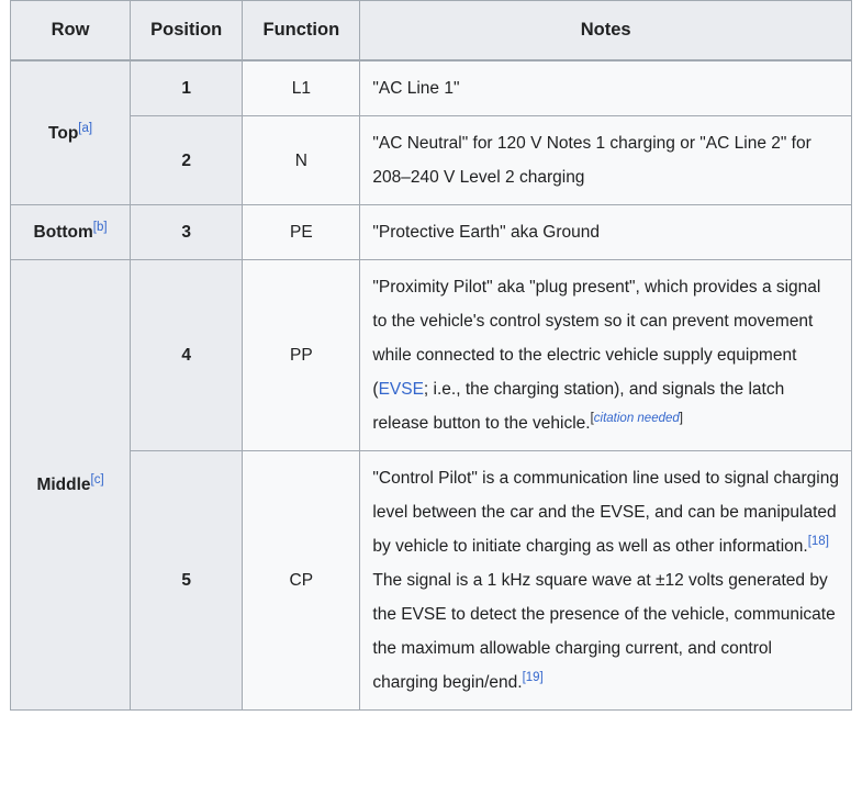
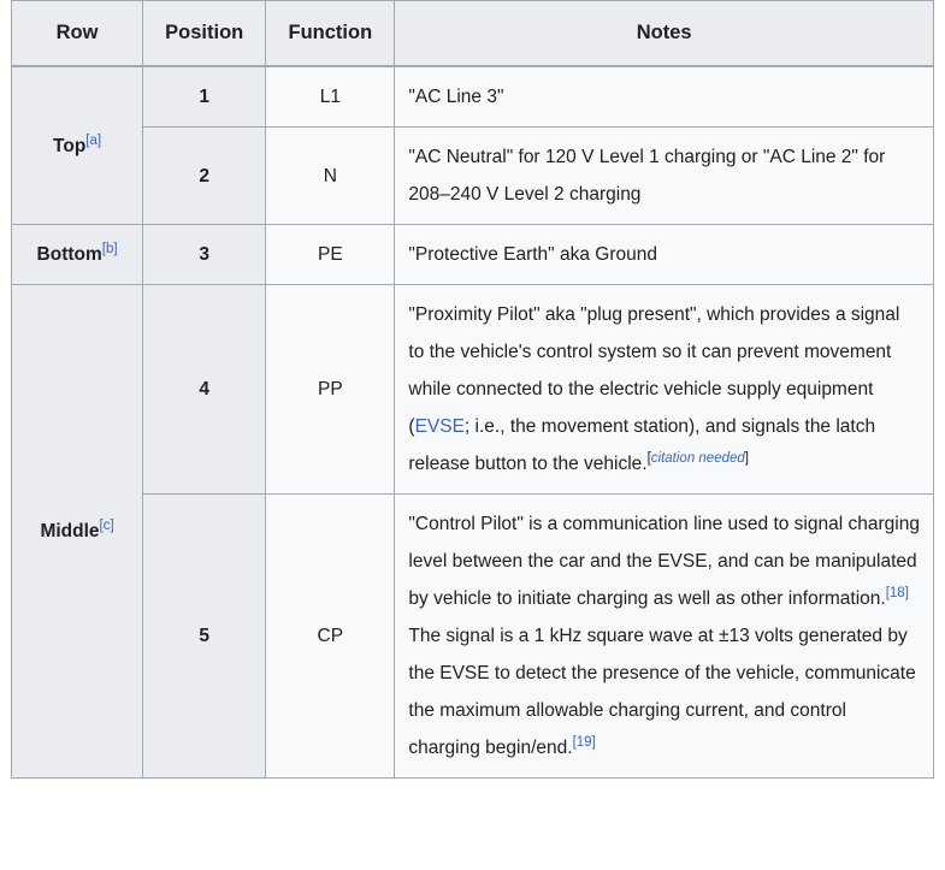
  Row	Position	Function	Notes
- Top[a]	1	L1	"AC Line 1"
+ Top[a]	1	L1	"AC Line 3"
- 2	N	"AC Neutral" for 120 V Notes 1 charging or "AC Line 2" for 208–240 V Level 2 charging
+ 2	N	"AC Neutral" for 120 V Level 1 charging or "AC Line 2" for 208–240 V Level 2 charging
  Bottom[b]	3	PE	"Protective Earth" aka Ground
- Middle[c]	4	PP	"Proximity Pilot" aka "plug present", which provides a signal to the vehicle's control system so it can prevent movement while connected to the electric vehicle supply equipment (EVSE; i.e., the charging station), and signals the latch release button to the vehicle.[citation needed]
+ Middle[c]	4	PP	"Proximity Pilot" aka "plug present", which provides a signal to the vehicle's control system so it can prevent movement while connected to the electric vehicle supply equipment (EVSE; i.e., the movement station), and signals the latch release button to the vehicle.[citation needed]
- 5	CP	"Control Pilot" is a communication line used to signal charging level between the car and the EVSE, and can be manipulated by vehicle to initiate charging as well as other information.[18] The signal is a 1 kHz square wave at ±12 volts generated by the EVSE to detect the presence of the vehicle, communicate the maximum allowable charging current, and control charging begin/end.[19]
+ 5	CP	"Control Pilot" is a communication line used to signal charging level between the car and the EVSE, and can be manipulated by vehicle to initiate charging as well as other information.[18] The signal is a 1 kHz square wave at ±13 volts generated by the EVSE to detect the presence of the vehicle, communicate the maximum allowable charging current, and control charging begin/end.[19]
